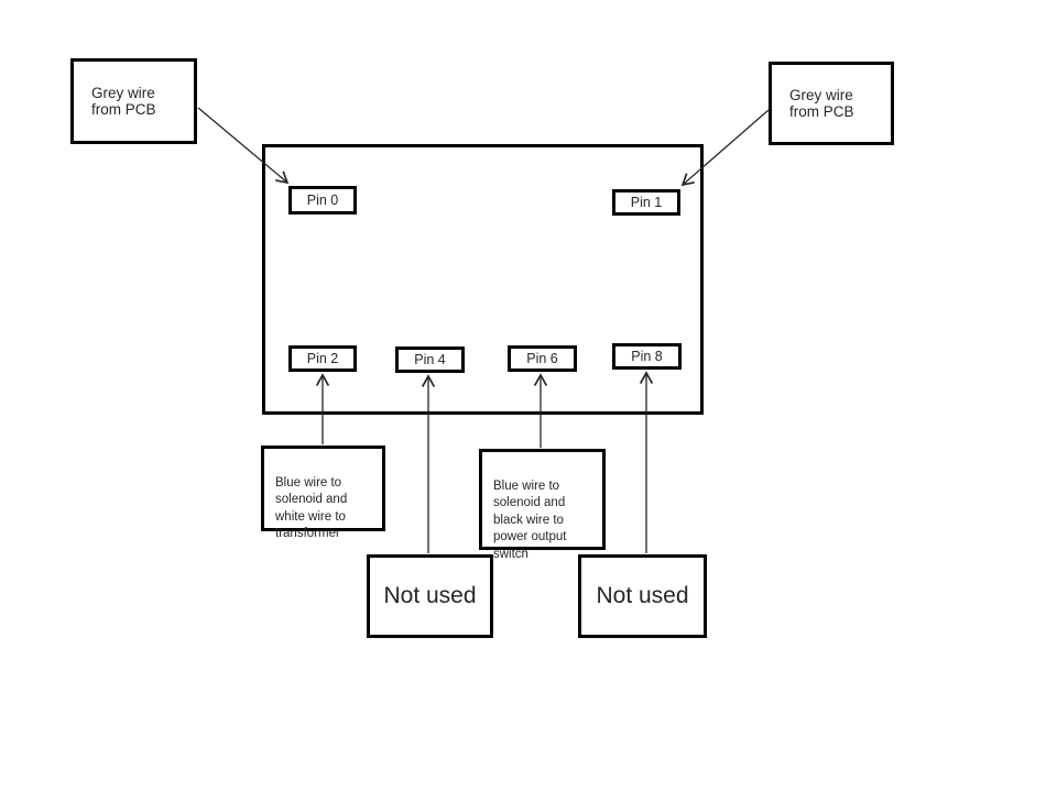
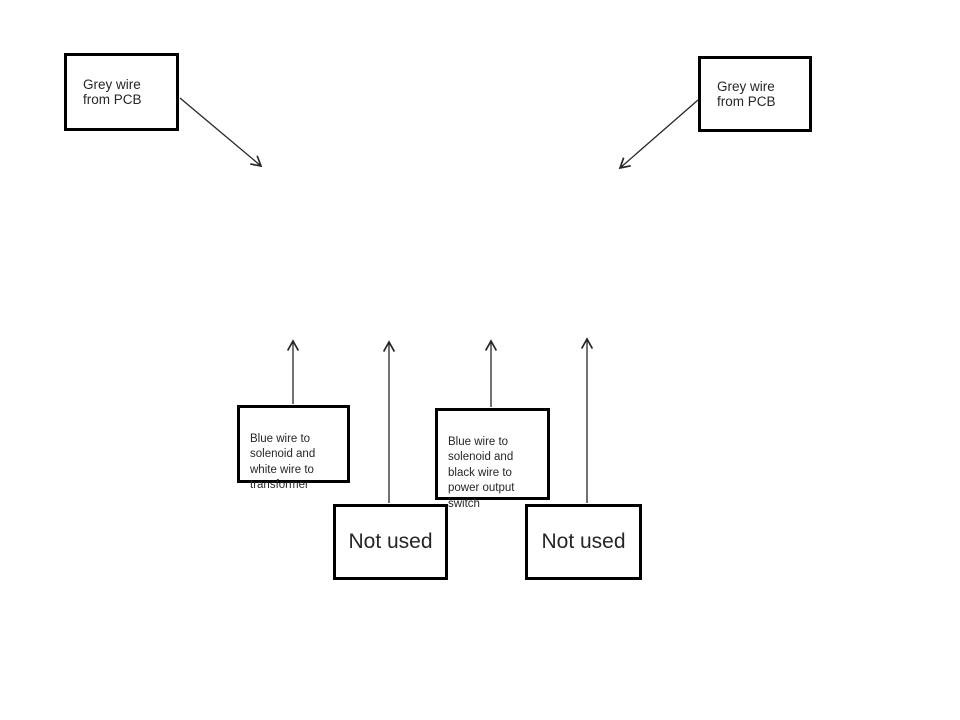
  Grey wire
  from PCB
  Grey wire
  from PCB
- Pin 0
- Pin 1
- Pin 2
- Pin 4
- Pin 6
- Pin 8
  Blue wire to
  solenoid and
  white wire to
  transformer
  Blue wire to
  solenoid and
  black wire to
  power output
  switch
  Not used
  Not used
